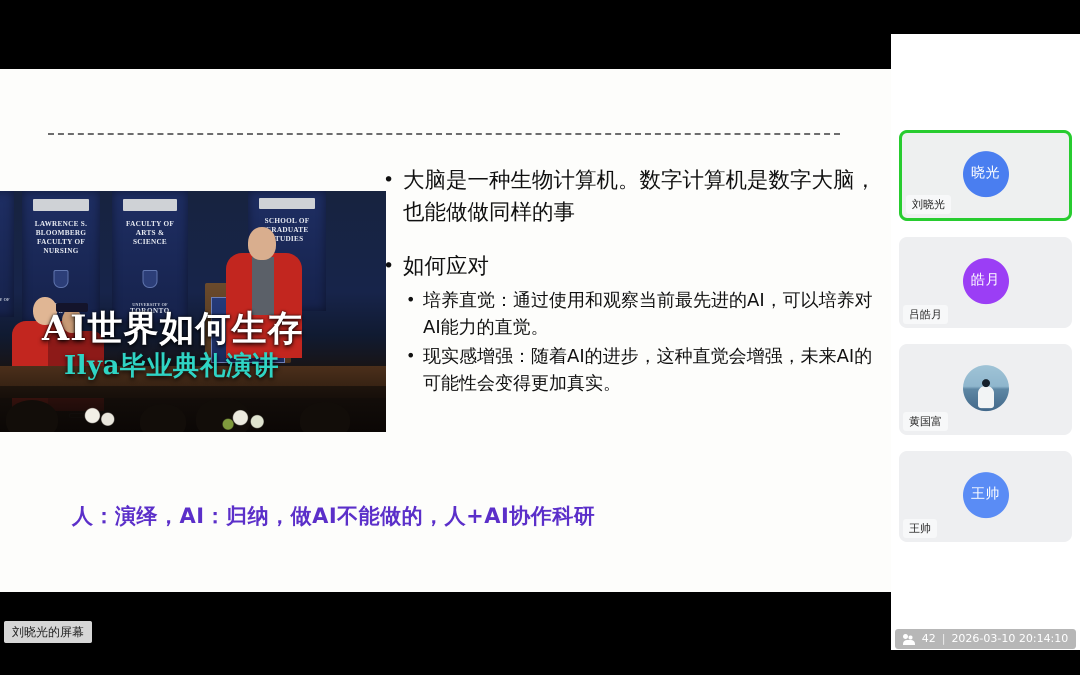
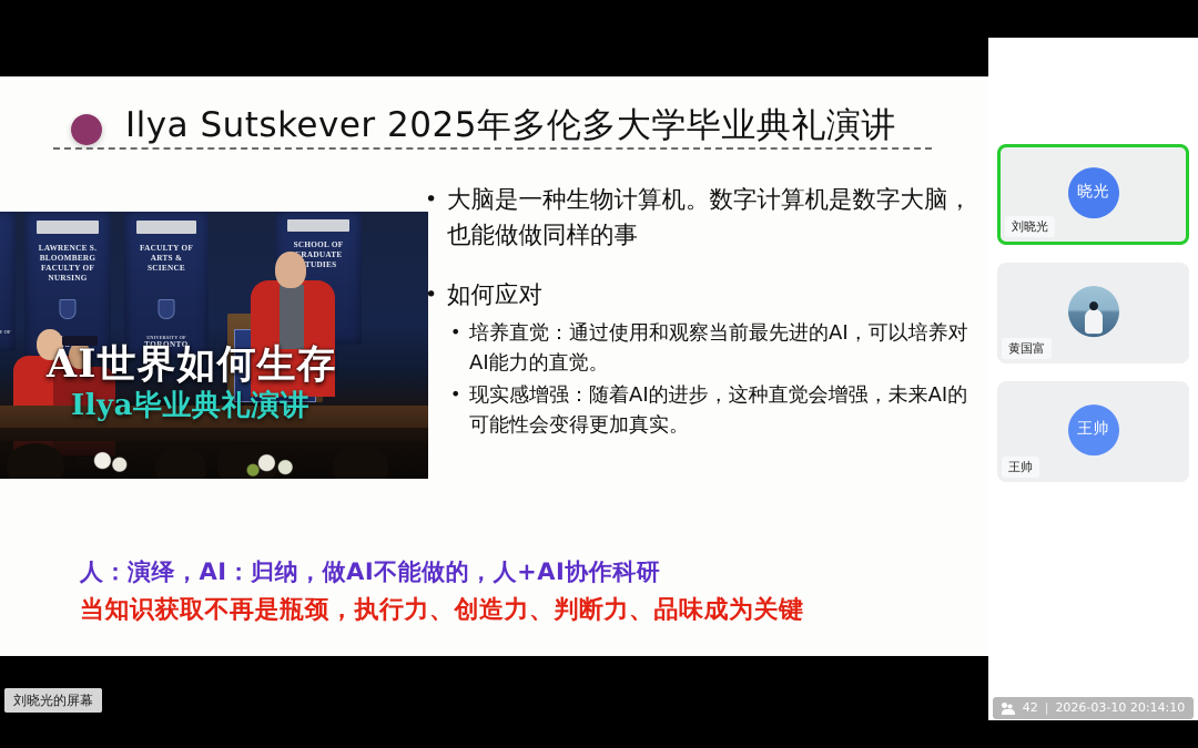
+ Ilya Sutskever 2025年多伦多大学毕业典礼演讲
  LAWRENCE S.
  BLOOMBERG
  FACULTY OF
  NURSING
  FACULTY OF
  ARTS &
  SCIENCE
  TORONTO
  SCHOOL OF
  RADUATE
  TUDIES
  AI世界如何生存
  Ilya毕业典礼演讲
  大脑是一种生物计算机。数字计算机是数字大脑，也能做做同样的事
  如何应对
  培养直觉：通过使用和观察当前最先进的AI，可以培养对AI能力的直觉。
  现实感增强：随着AI的进步，这种直觉会增强，未来AI的可能性会变得更加真实。
  人：演绎，AI：归纳，做AI不能做的，人+AI协作科研
+ 当知识获取不再是瓶颈，执行力、创造力、判断力、品味成为关键
  刘晓光的屏幕
  晓光
  刘晓光
- 皓月
- 吕皓月
  黄国富
  王帅
  王帅
  42
  |
  2026-03-10 20:14:10
